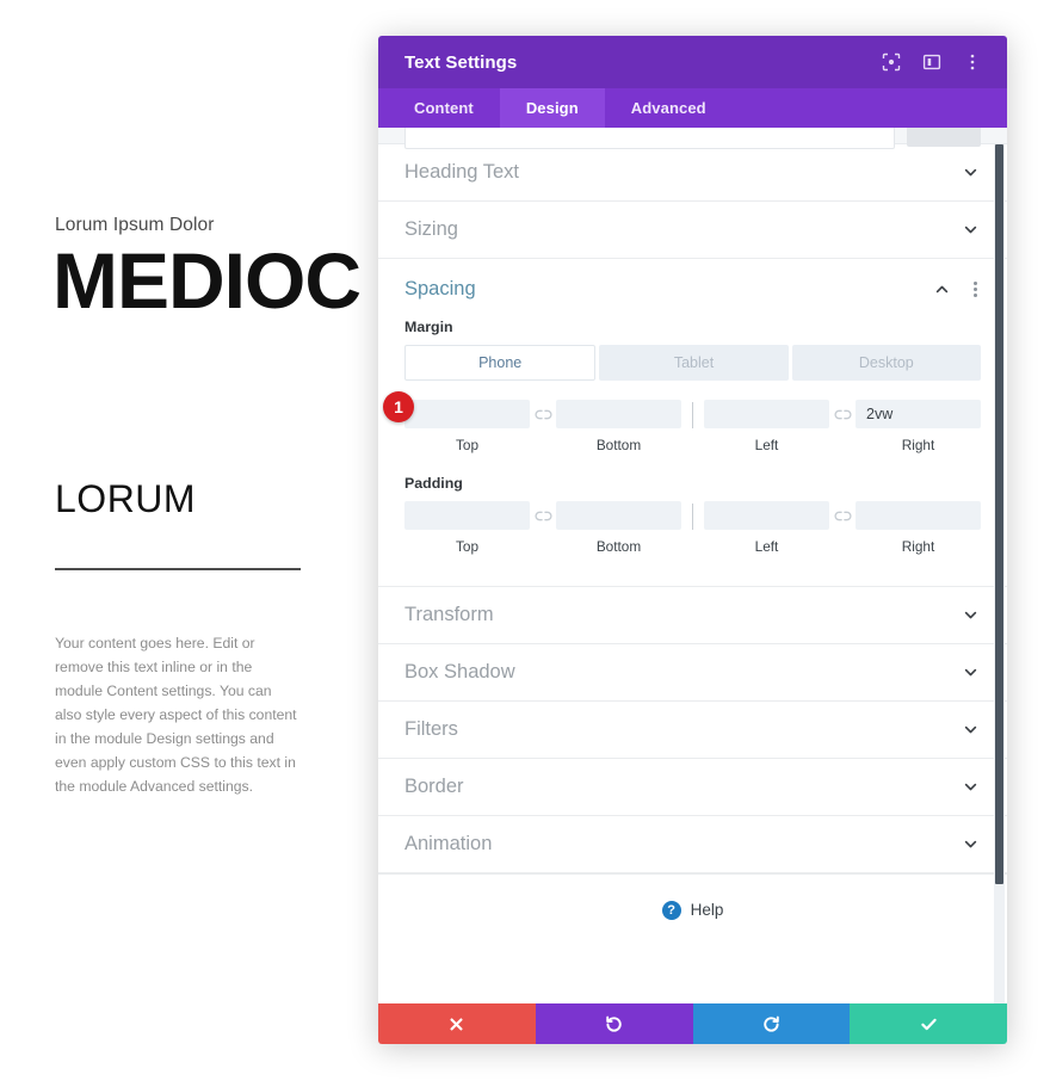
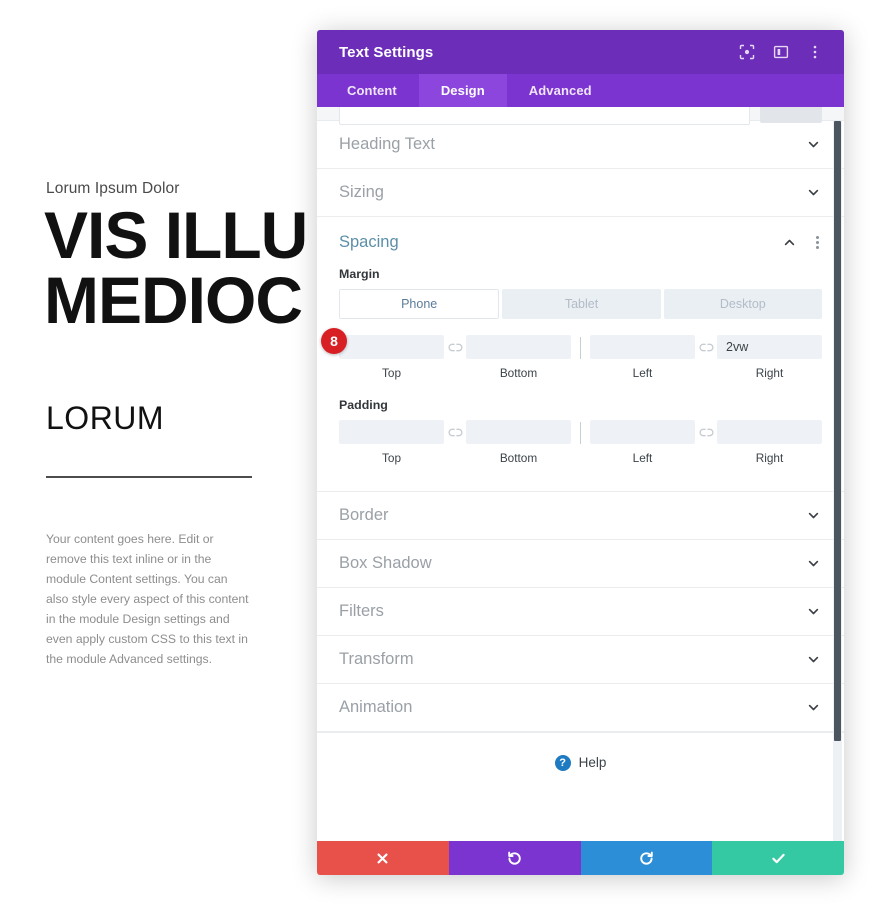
  Lorum Ipsum Dolor
+ VIS ILLU
  MEDIOC
  LORUM
  Your content goes here. Edit or remove this text inline or in the module Content settings. You can also style every aspect of this content in the module Design settings and even apply custom CSS to this text in the module Advanced settings.
  Text Settings
  Content
  Design
  Advanced
  Heading Text
  Sizing
  Spacing
  Margin
  Phone
  Tablet
  Desktop
- 1
+ 8
  Top
  Bottom
  Left
  2vw
  Right
  Padding
  Top
  Bottom
  Left
  Right
- Transform
+ Border
  Box Shadow
  Filters
- Border
+ Transform
  Animation
  ?
  Help
